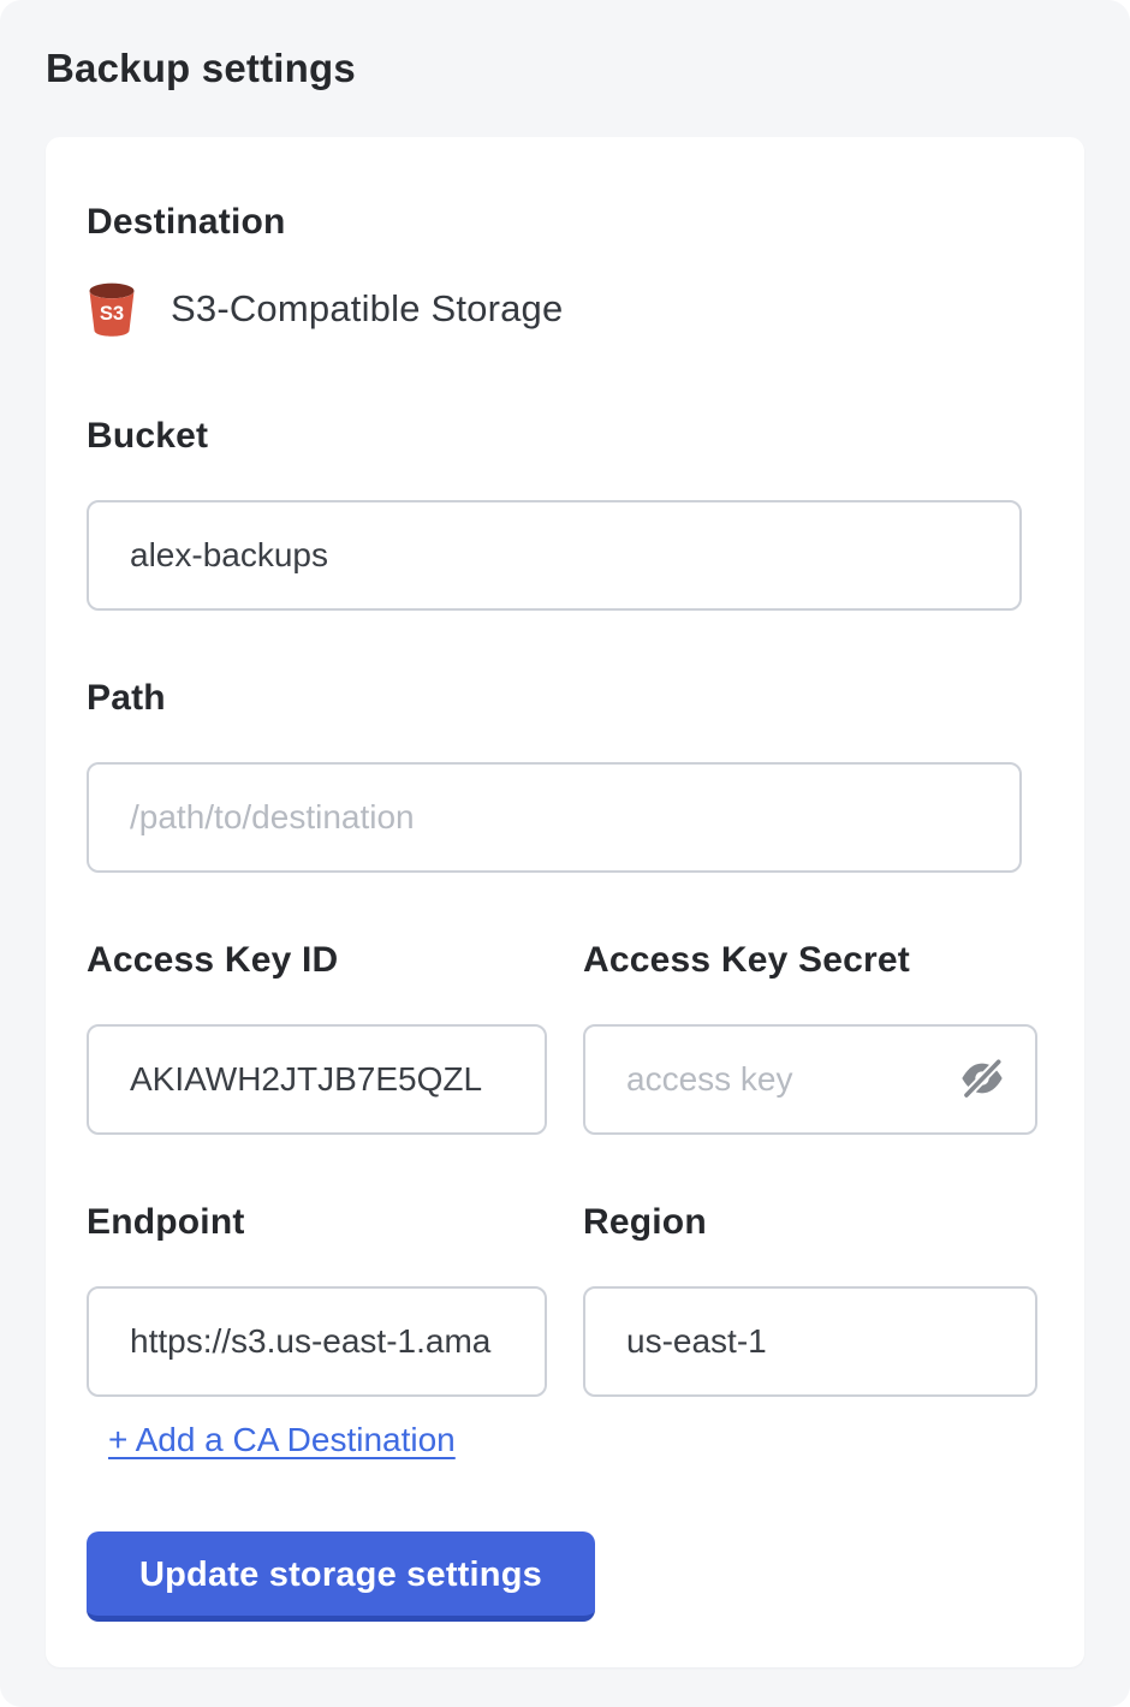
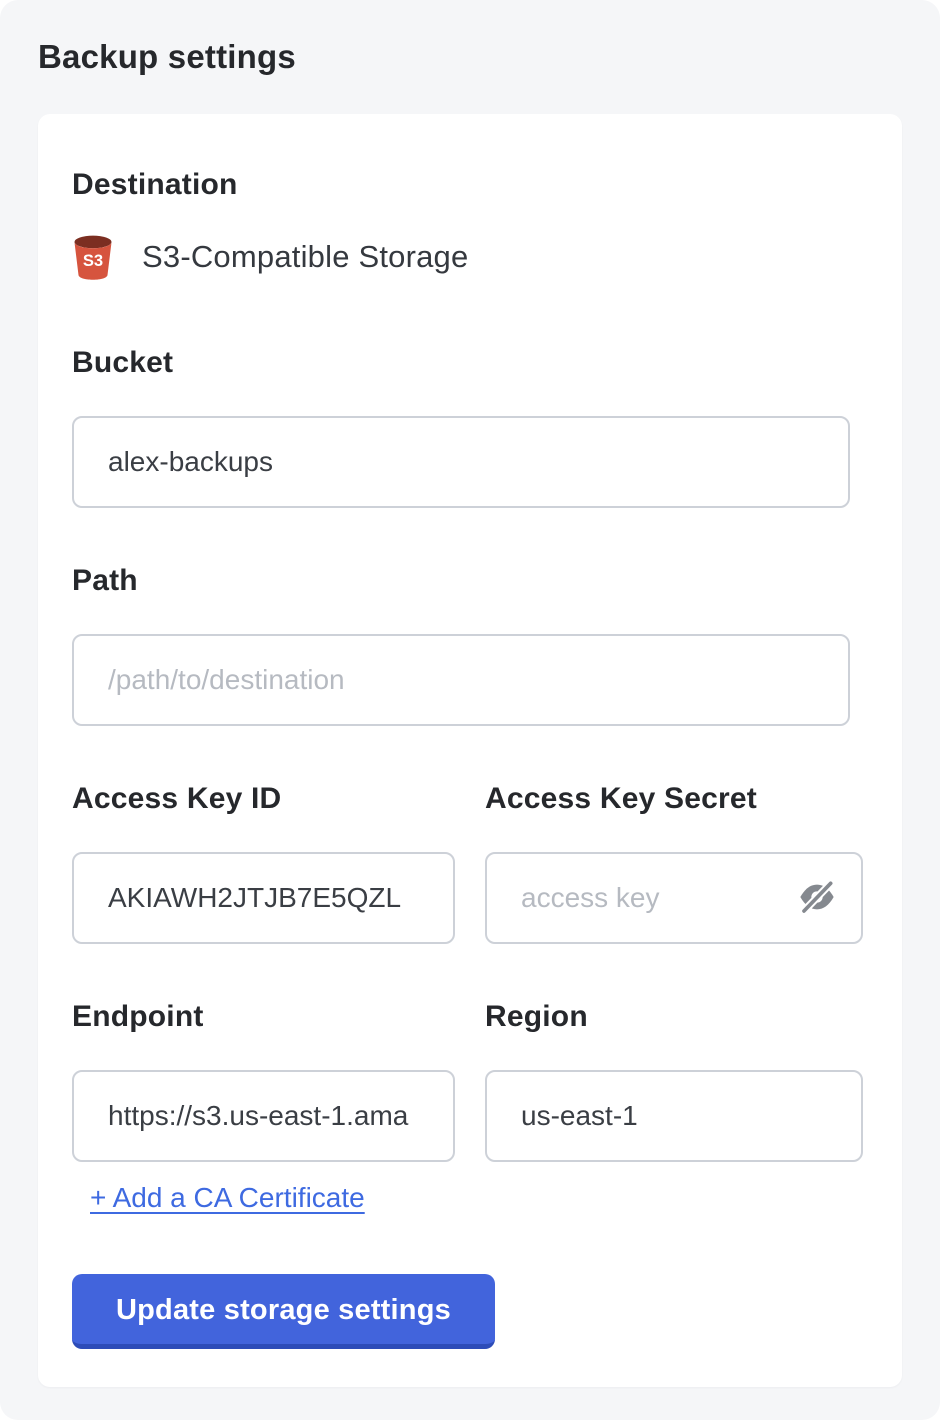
  Backup settings
  Destination
  S3
  S3-Compatible Storage
  Bucket
  alex-backups
  Path
  /path/to/destination
  Access Key ID
  AKIAWH2JTJB7E5QZL
  Access Key Secret
  access key
  Endpoint
  https://s3.us-east-1.ama
  Region
  us-east-1
- + Add a CA Destination
+ + Add a CA Certificate
  Update storage settings
